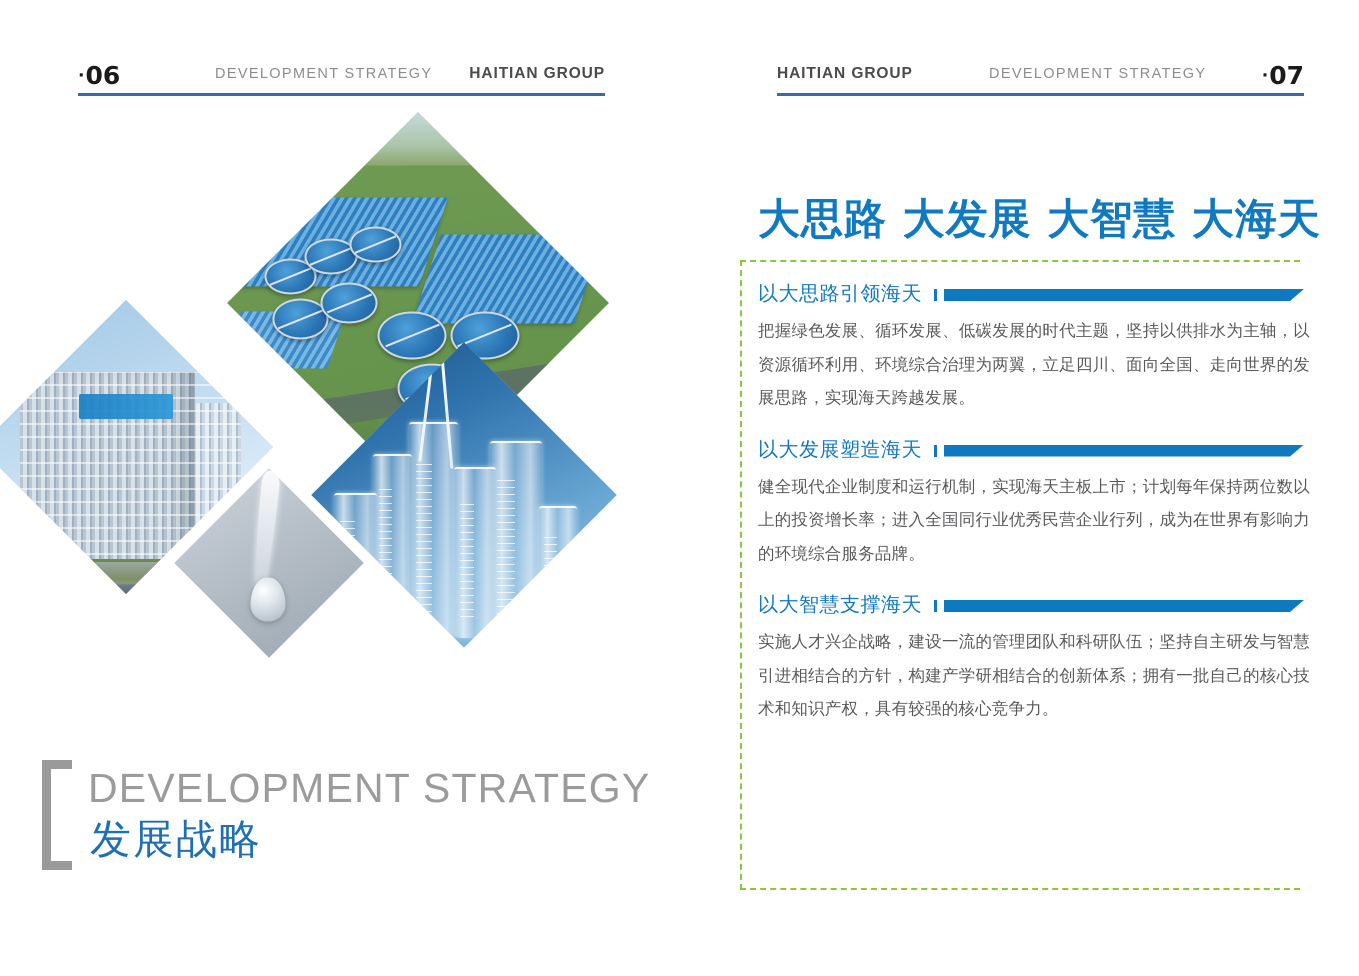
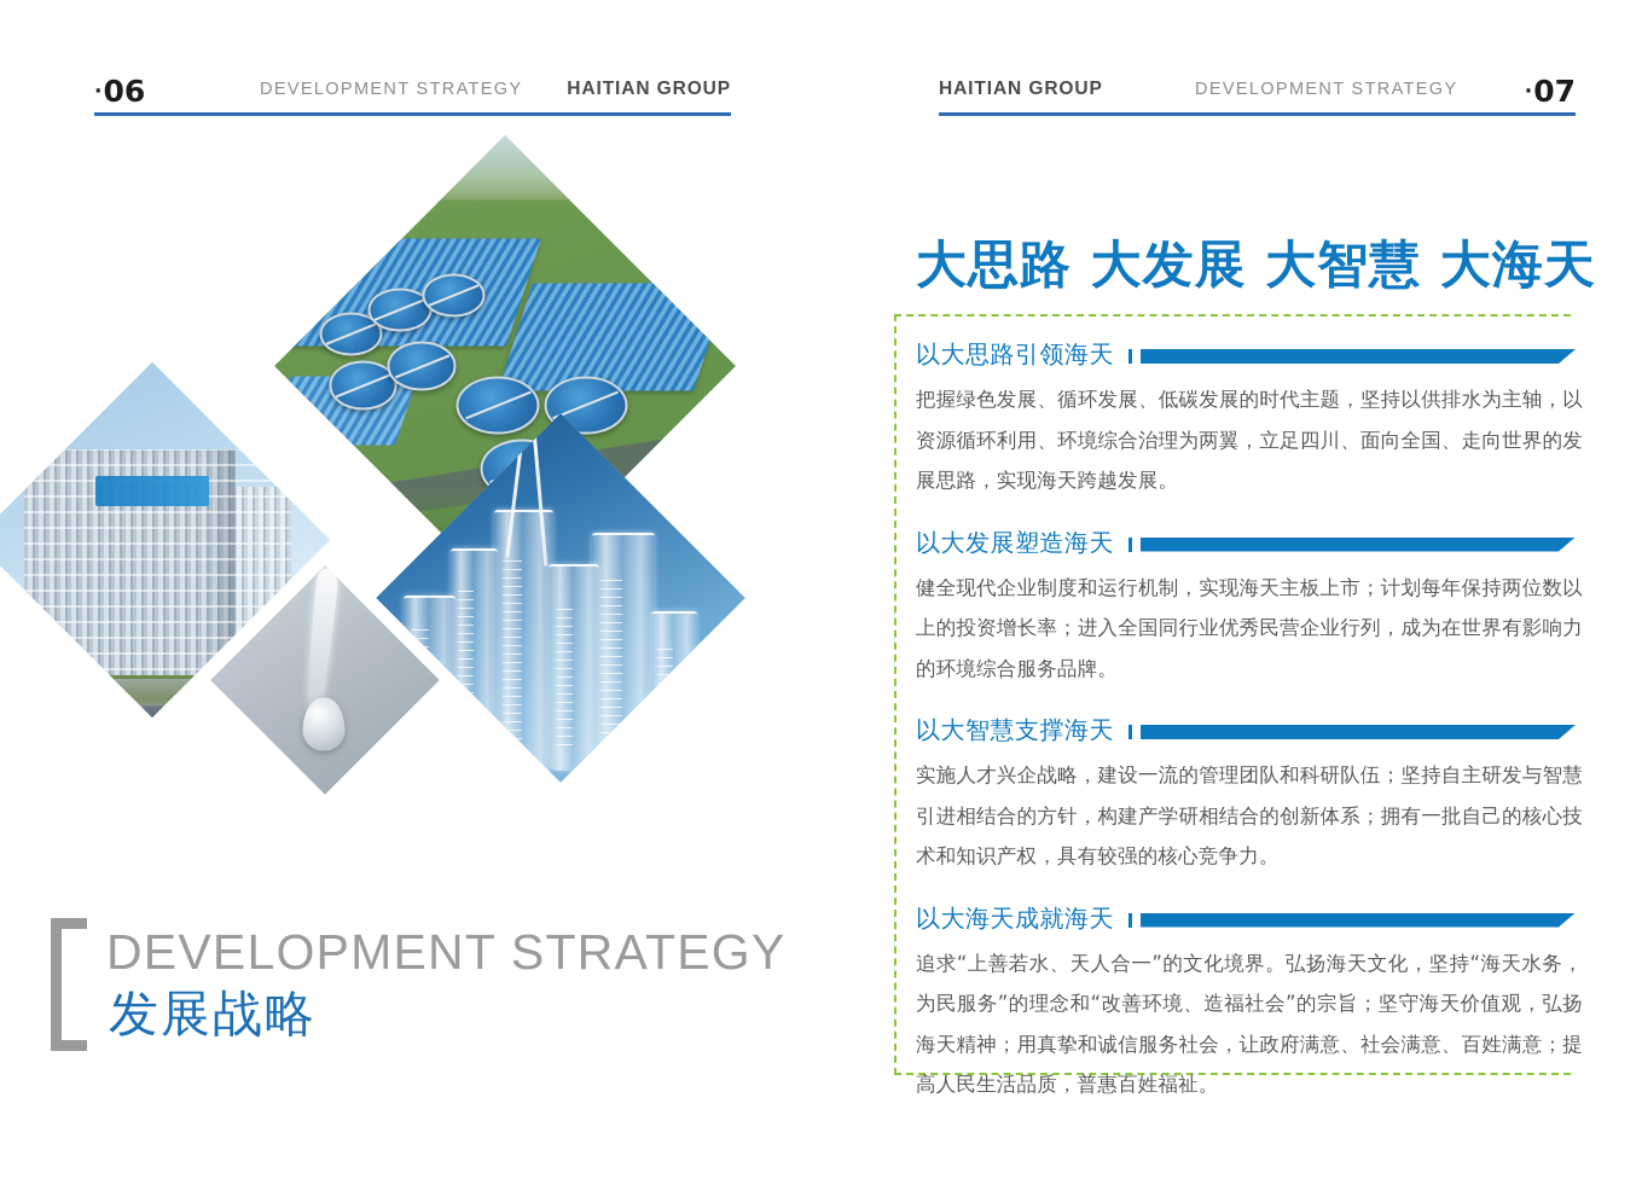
  ·06
  DEVELOPMENT STRATEGY
  HAITIAN GROUP
  HAITIAN GROUP
  DEVELOPMENT STRATEGY
  ·07
  DEVELOPMENT STRATEGY
  发展战略
  大思路 大发展 大智慧 大海天
  以大思路引领海天
  把握绿色发展、循环发展、低碳发展的时代主题，坚持以供排水为主轴，以资源循环利用、环境综合治理为两翼，立足四川、面向全国、走向世界的发展思路，实现海天跨越发展。
  以大发展塑造海天
  健全现代企业制度和运行机制，实现海天主板上市；计划每年保持两位数以上的投资增长率；进入全国同行业优秀民营企业行列，成为在世界有影响力的环境综合服务品牌。
  以大智慧支撑海天
  实施人才兴企战略，建设一流的管理团队和科研队伍；坚持自主研发与智慧引进相结合的方针，构建产学研相结合的创新体系；拥有一批自己的核心技术和知识产权，具有较强的核心竞争力。
+ 以大海天成就海天
+ 追求“上善若水、天人合一”的文化境界。弘扬海天文化，坚持“海天水务，为民服务”的理念和“改善环境、造福社会”的宗旨；坚守海天价值观，弘扬海天精神；用真挚和诚信服务社会，让政府满意、社会满意、百姓满意；提高人民生活品质，普惠百姓福祉。
